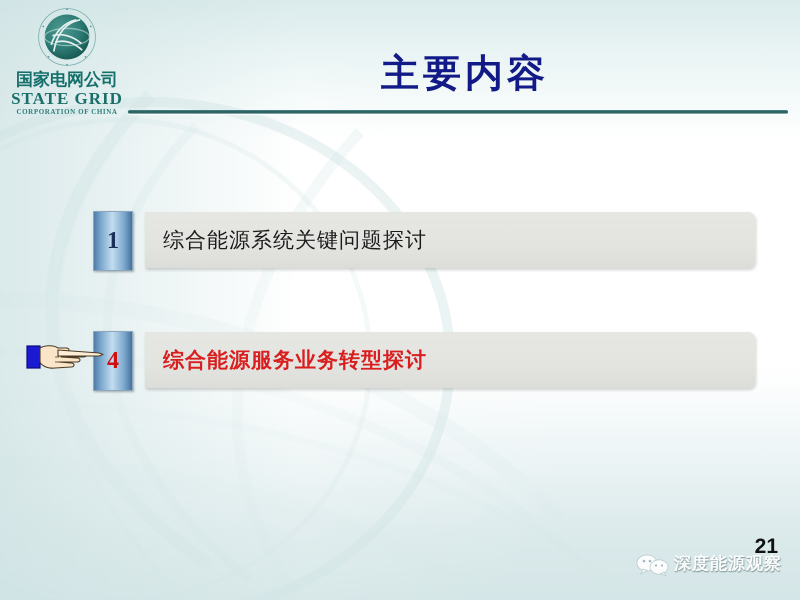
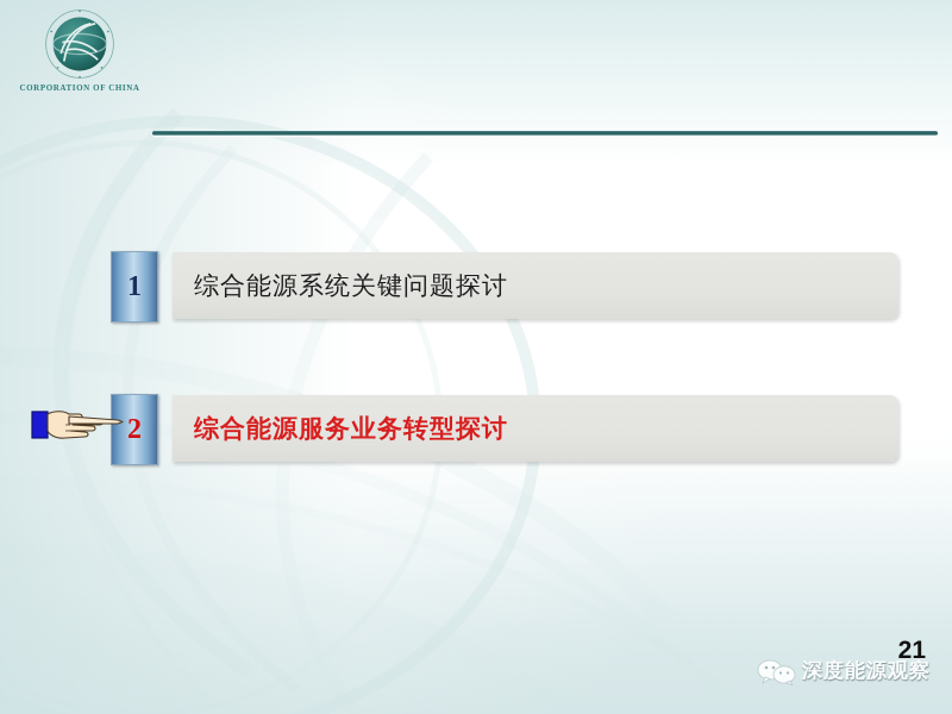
- 国家电网公司
- STATE GRID
  CORPORATION OF CHINA
- 主要内容
  1
  综合能源系统关键问题探讨
- 4
+ 2
  综合能源服务业务转型探讨
  21
  深度能源观察
